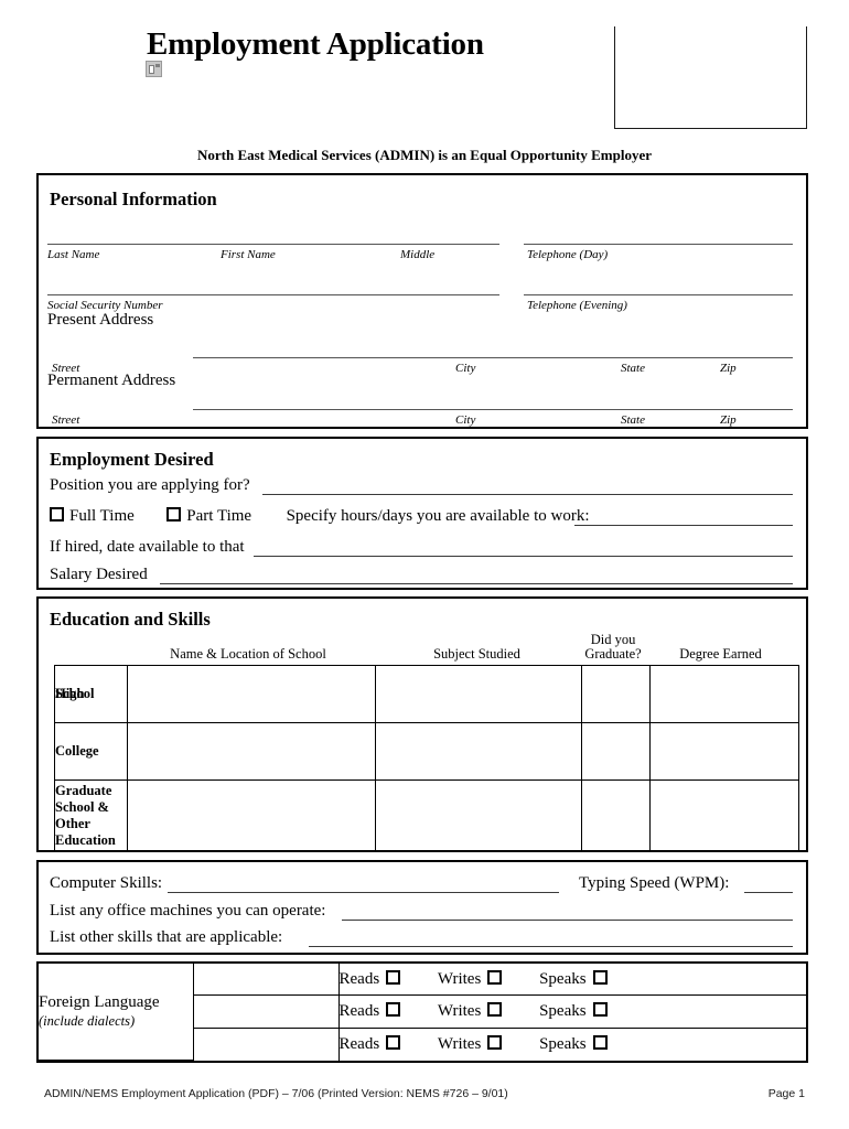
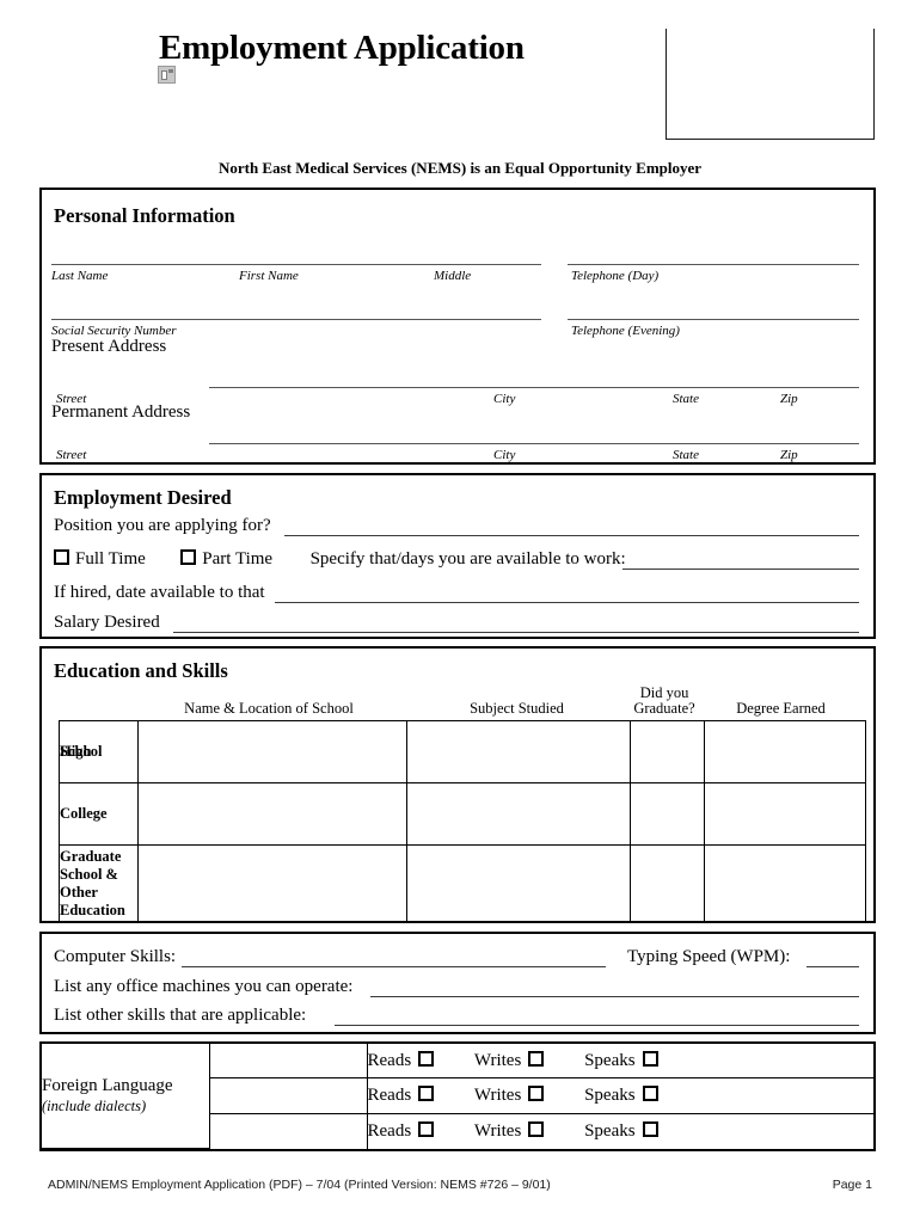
  Employment Application
- North East Medical Services (ADMIN) is an Equal Opportunity Employer
+ North East Medical Services (NEMS) is an Equal Opportunity Employer
  Personal Information
  Last Name
  First Name
  Middle
  Telephone (Day)
  Social Security Number
  Telephone (Evening)
  Present Address
  Street
  City
  State
  Zip
  Permanent Address
  Street
  City
  State
  Zip
  Employment Desired
  Position you are applying for?
- Full Time Part Time Specify hours/days you are available to work:
+ Full Time Part Time Specify that/days you are available to work:
  If hired, date available to that
  Salary Desired
  Education and Skills
  Name & Location of School
  Subject Studied
  Did you
  Graduate?
  Degree Earned
  High School
  College
  Graduate School & Other Education
  Computer Skills:
  Typing Speed (WPM):
  List any office machines you can operate:
  List other skills that are applicable:
  Foreign Language (include dialects)		Reads Writes Speaks
  	Reads Writes Speaks
  	Reads Writes Speaks
- ADMIN/NEMS Employment Application (PDF) – 7/06 (Printed Version: NEMS #726 – 9/01)
+ ADMIN/NEMS Employment Application (PDF) – 7/04 (Printed Version: NEMS #726 – 9/01)
  Page 1
